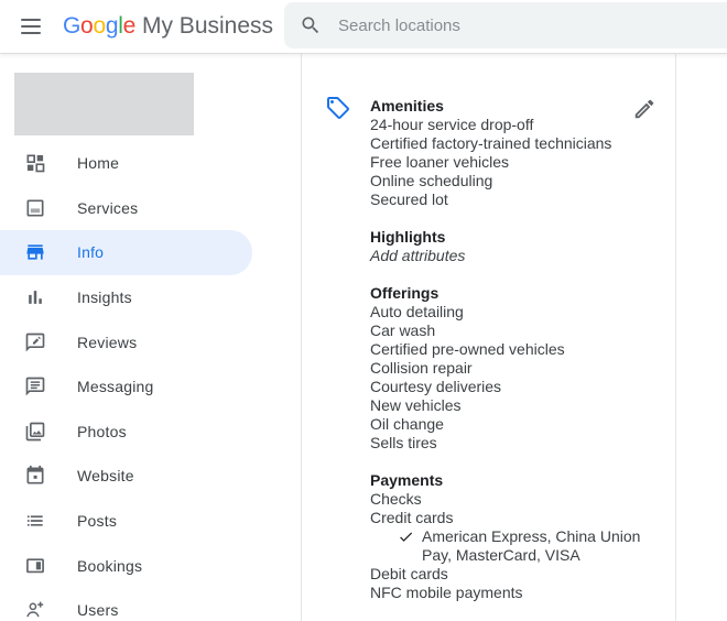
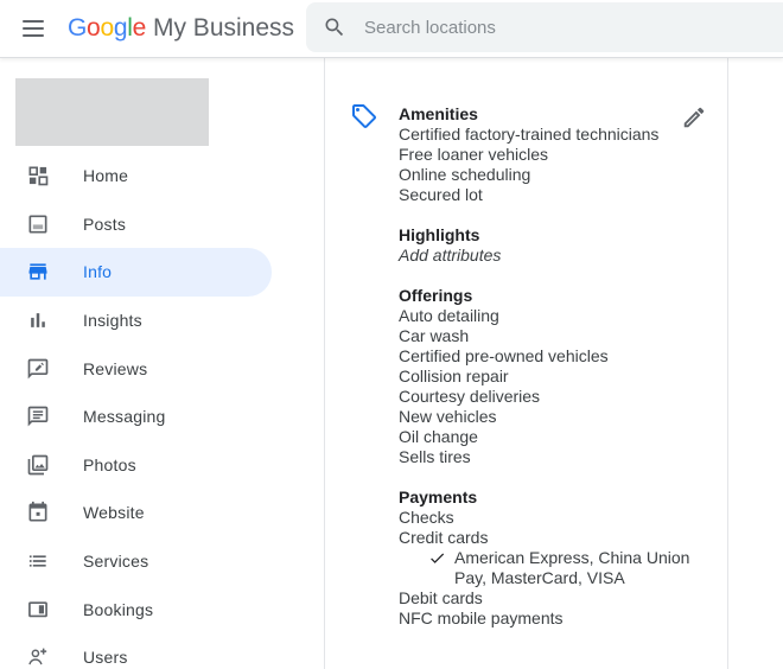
  G
  o
  o
  g
  l
  e
  My Business
  Search locations
  Home
- Services
+ Posts
  Info
  Insights
  Reviews
  Messaging
  Photos
  Website
- Posts
+ Services
  Bookings
  Users
  Amenities
- 24-hour service drop-off
  Certified factory-trained technicians
  Free loaner vehicles
  Online scheduling
  Secured lot
  Highlights
  Add attributes
  Offerings
  Auto detailing
  Car wash
  Certified pre-owned vehicles
  Collision repair
  Courtesy deliveries
  New vehicles
  Oil change
  Sells tires
  Payments
  Checks
  Credit cards
  American Express, China Union Pay, MasterCard, VISA
  Debit cards
  NFC mobile payments
